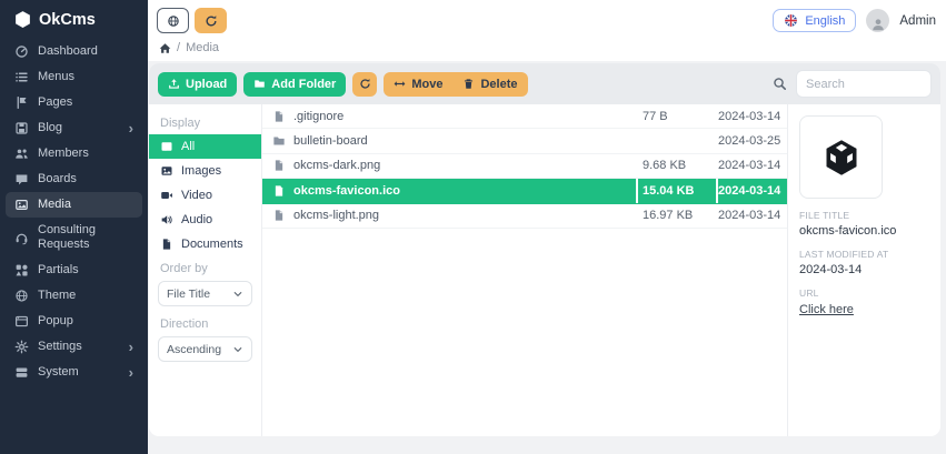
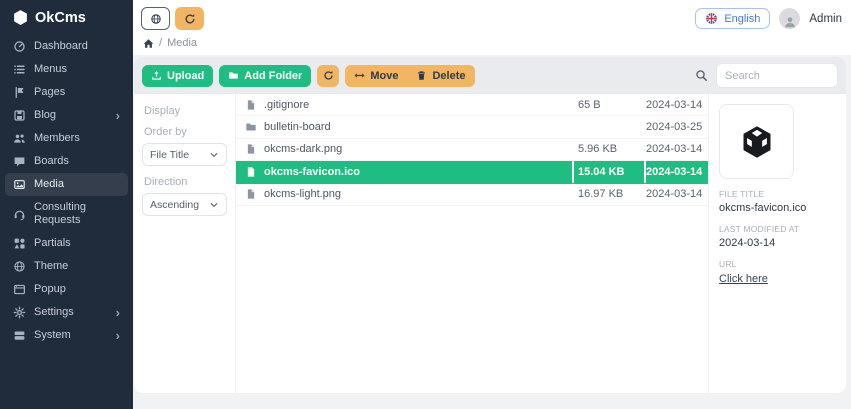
  OkCms
  Dashboard
  Menus
  Pages
  Blog
  ›
  Members
  Boards
  Media
  Consulting Requests
  Partials
  Theme
  Popup
  Settings
  ›
  System
  ›
  English
  Admin
  /
  Media
  Upload
  Add Folder
  Move
  Delete
  Search
  Display
- All
- Images
- Video
- Audio
- Documents
  Order by
  File Title
  Direction
  Ascending
  .gitignore
- 77 B
+ 65 B
  2024-03-14
  bulletin-board
  2024-03-25
  okcms-dark.png
- 9.68 KB
+ 5.96 KB
  2024-03-14
  okcms-favicon.ico
  15.04 KB
  2024-03-14
  okcms-light.png
  16.97 KB
  2024-03-14
  FILE TITLE
  okcms-favicon.ico
  LAST MODIFIED AT
  2024-03-14
  URL
  Click here
